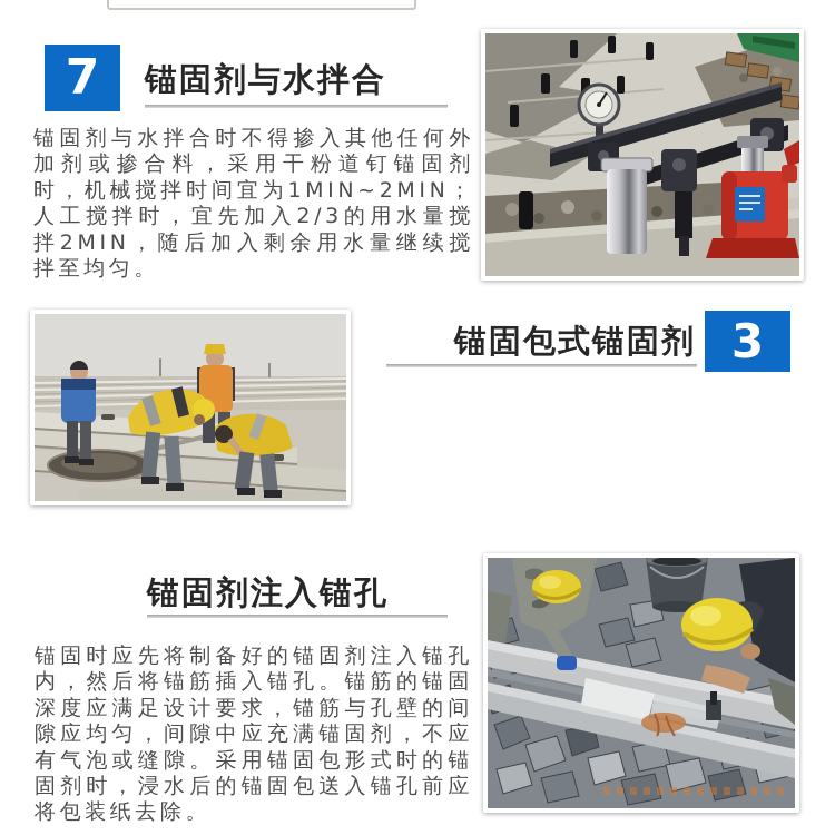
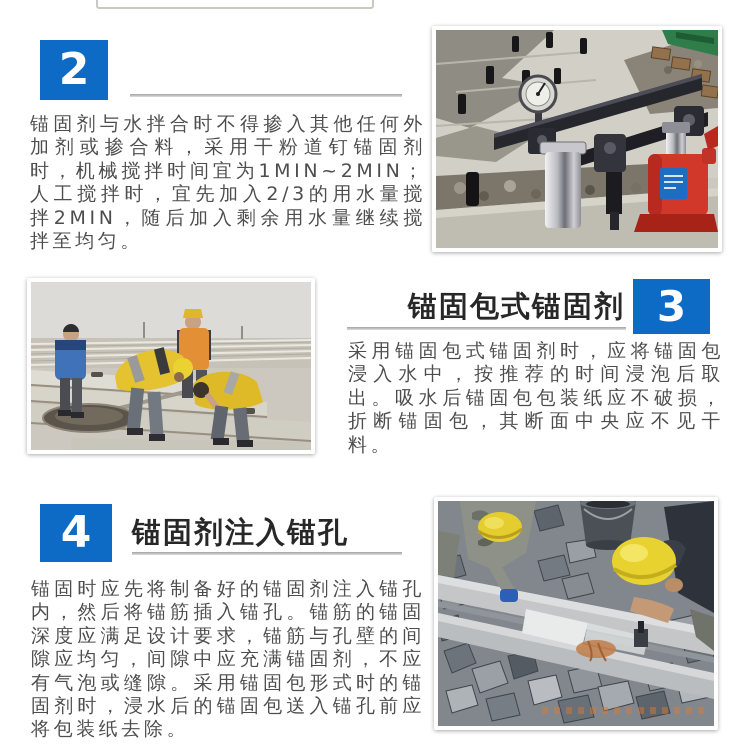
- 7
+ 2
- 锚固剂与水拌合
  锚固剂与水拌合时不得掺入其他任何外加剂或掺合料，采用干粉道钉锚固剂时，机械搅拌时间宜为1MIN~2MIN；人工搅拌时，宜先加入2/3的用水量搅拌2MIN，随后加入剩余用水量继续搅拌至均匀。
  锚固包式锚固剂
  3
+ 采用锚固包式锚固剂时，应将锚固包浸入水中，按推荐的时间浸泡后取出。吸水后锚固包包装纸应不破损，折断锚固包，其断面中央应不见干料。
+ 4
  锚固剂注入锚孔
  锚固时应先将制备好的锚固剂注入锚孔内，然后将锚筋插入锚孔。锚筋的锚固深度应满足设计要求，锚筋与孔壁的间隙应均匀，间隙中应充满锚固剂，不应有气泡或缝隙。采用锚固包形式时的锚固剂时，浸水后的锚固包送入锚孔前应将包装纸去除。
